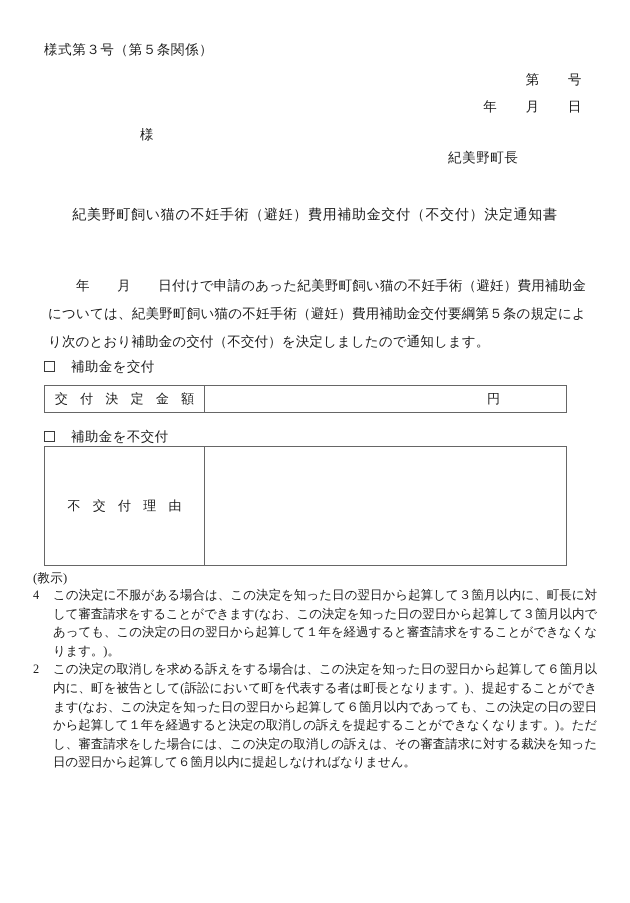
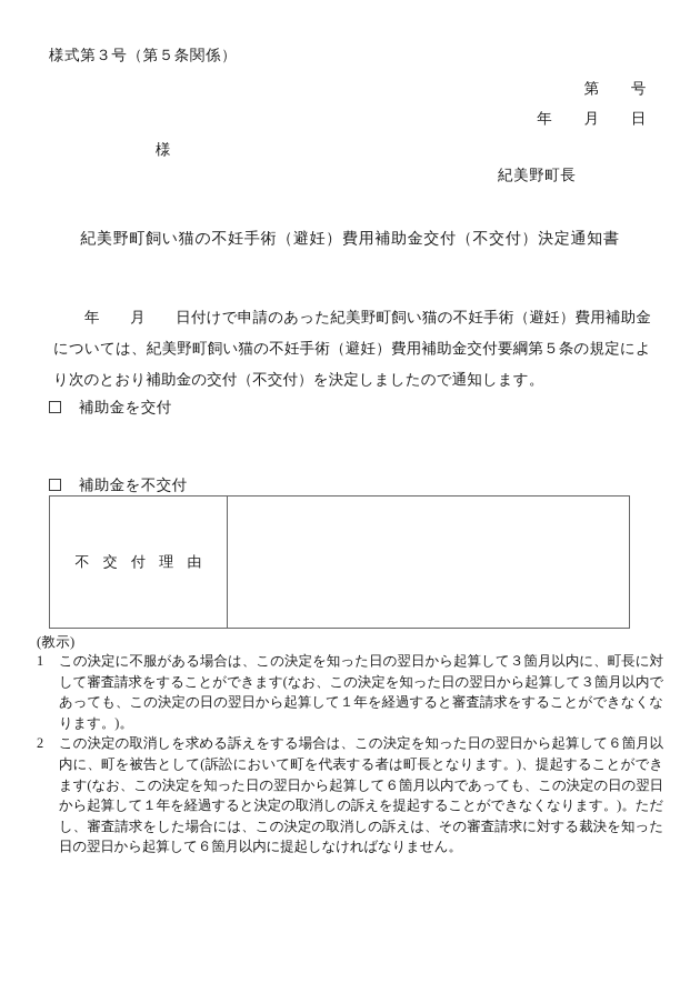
  様式第３号（第５条関係）
  第 号
  年 月 日
  様
  紀美野町長
  紀美野町飼い猫の不妊手術（避妊）費用補助金交付（不交付）決定通知書
  年 月 日付けで申請のあった紀美野町飼い猫の不妊手術（避妊）費用補助金については、紀美野町飼い猫の不妊手術（避妊）費用補助金交付要綱第５条の規定により次のとおり補助金の交付（不交付）を決定しましたので通知します。
  補助金を交付
- 交 付 決 定 金 額	円
  補助金を不交付
  不 交 付 理 由
  (教示)
- 4
+ 1
  この決定に不服がある場合は、この決定を知った日の翌日から起算して３箇月以内に、町長に対して審査請求をすることができます(なお、この決定を知った日の翌日から起算して３箇月以内であっても、この決定の日の翌日から起算して１年を経過すると審査請求をすることができなくなります。)。
  2
  この決定の取消しを求める訴えをする場合は、この決定を知った日の翌日から起算して６箇月以内に、町を被告として(訴訟において町を代表する者は町長となります。)、提起することができます(なお、この決定を知った日の翌日から起算して６箇月以内であっても、この決定の日の翌日から起算して１年を経過すると決定の取消しの訴えを提起することができなくなります。)。ただし、審査請求をした場合には、この決定の取消しの訴えは、その審査請求に対する裁決を知った日の翌日から起算して６箇月以内に提起しなければなりません。
